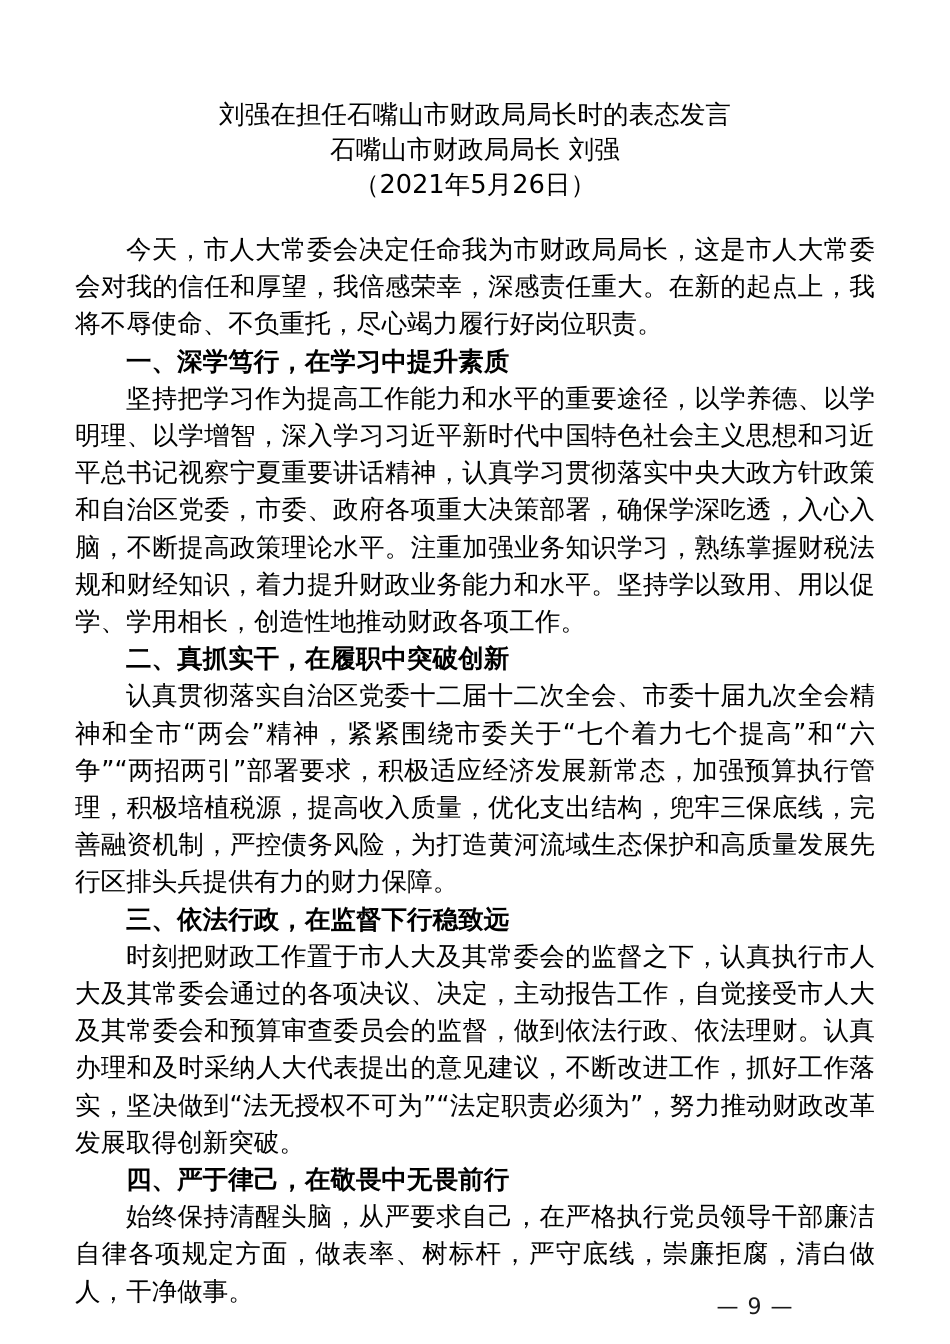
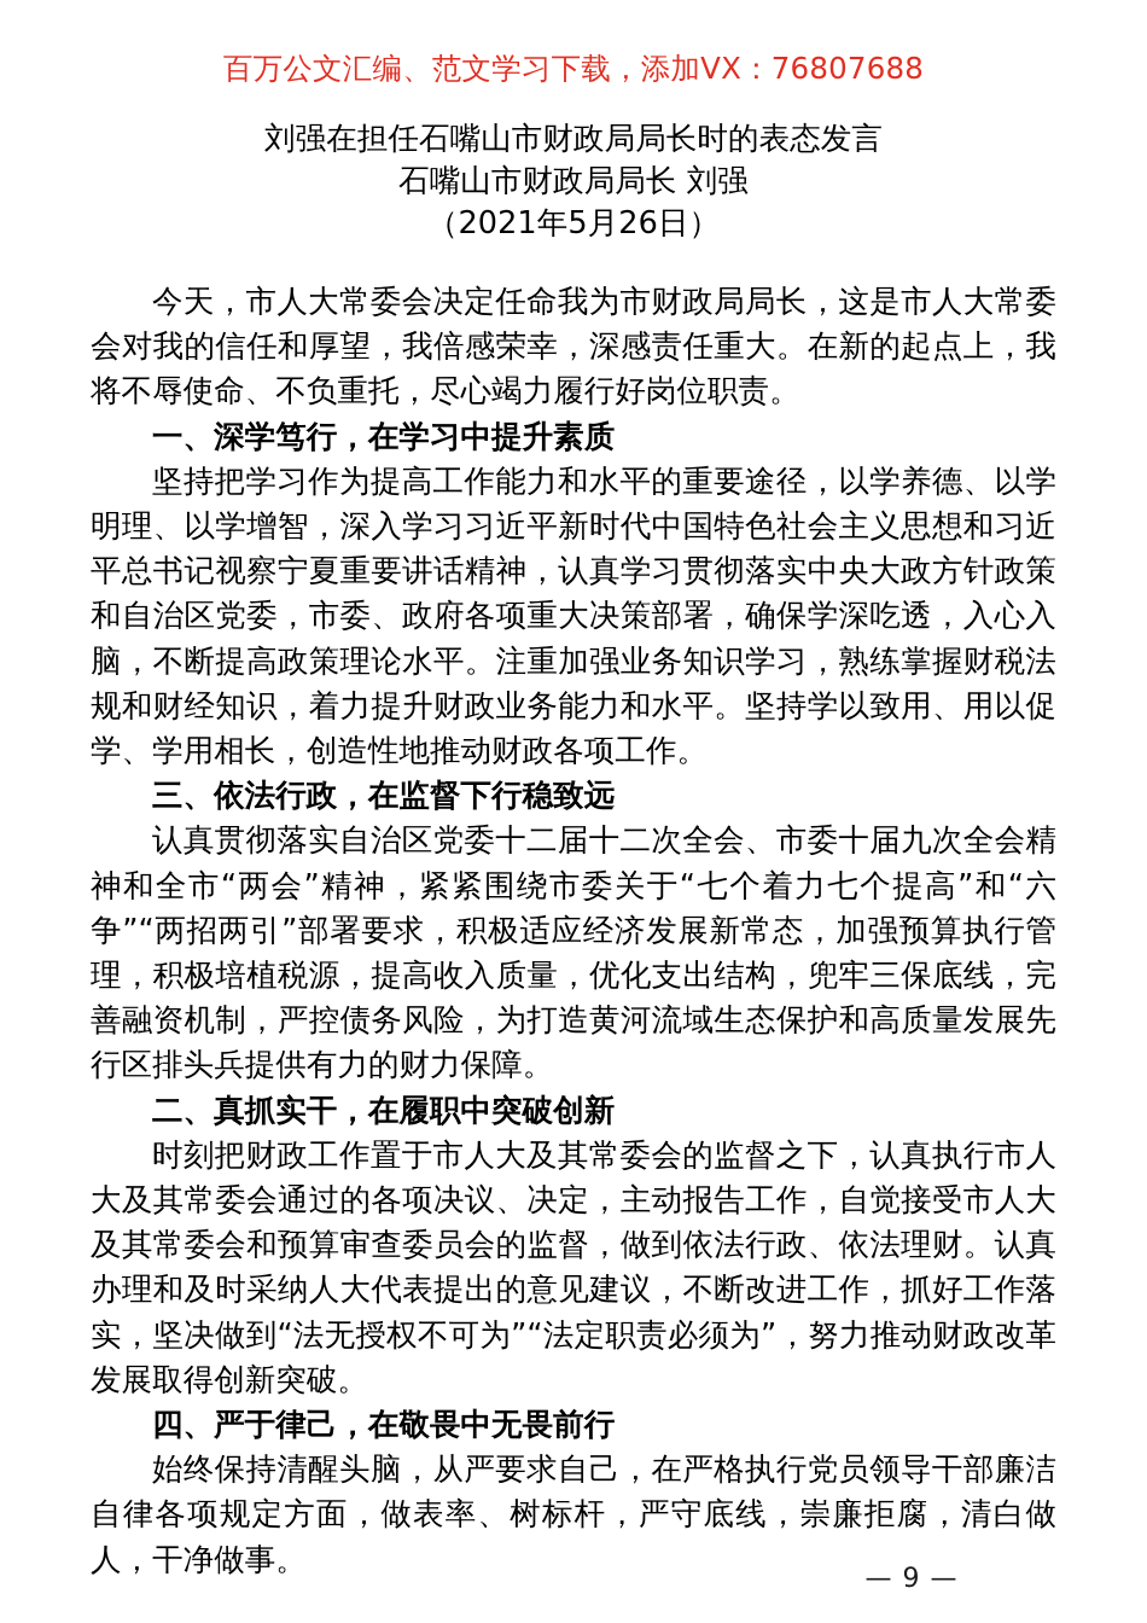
+ 百万公文汇编、范文学习下载，添加VX：76807688
  刘强在担任石嘴山市财政局局长时的表态发言
  石嘴山市财政局局长 刘强
  （2021年5月26日）
  今天，市人大常委会决定任命我为市财政局局长，这是市人大常委会对我的信任和厚望，我倍感荣幸，深感责任重大。在新的起点上，我将不辱使命、不负重托，尽心竭力履行好岗位职责。
  一、深学笃行，在学习中提升素质
  坚持把学习作为提高工作能力和水平的重要途径，以学养德、以学明理、以学增智，深入学习习近平新时代中国特色社会主义思想和习近平总书记视察宁夏重要讲话精神，认真学习贯彻落实中央大政方针政策和自治区党委，市委、政府各项重大决策部署，确保学深吃透，入心入脑，不断提高政策理论水平。注重加强业务知识学习，熟练掌握财税法规和财经知识，着力提升财政业务能力和水平。坚持学以致用、用以促学、学用相长，创造性地推动财政各项工作。
- 二、真抓实干，在履职中突破创新
+ 三、依法行政，在监督下行稳致远
  认真贯彻落实自治区党委十二届十二次全会、市委十届九次全会精神和全市“两会”精神，紧紧围绕市委关于“七个着力七个提高”和“六争”“两招两引”部署要求，积极适应经济发展新常态，加强预算执行管理，积极培植税源，提高收入质量，优化支出结构，兜牢三保底线，完善融资机制，严控债务风险，为打造黄河流域生态保护和高质量发展先行区排头兵提供有力的财力保障。
- 三、依法行政，在监督下行稳致远
+ 二、真抓实干，在履职中突破创新
  时刻把财政工作置于市人大及其常委会的监督之下，认真执行市人大及其常委会通过的各项决议、决定，主动报告工作，自觉接受市人大及其常委会和预算审查委员会的监督，做到依法行政、依法理财。认真办理和及时采纳人大代表提出的意见建议，不断改进工作，抓好工作落实，坚决做到“法无授权不可为”“法定职责必须为”，努力推动财政改革发展取得创新突破。
  四、严于律己，在敬畏中无畏前行
  始终保持清醒头脑，从严要求自己，在严格执行党员领导干部廉洁自律各项规定方面，做表率、树标杆，严守底线，崇廉拒腐，清白做人，干净做事。
  — 9 —
